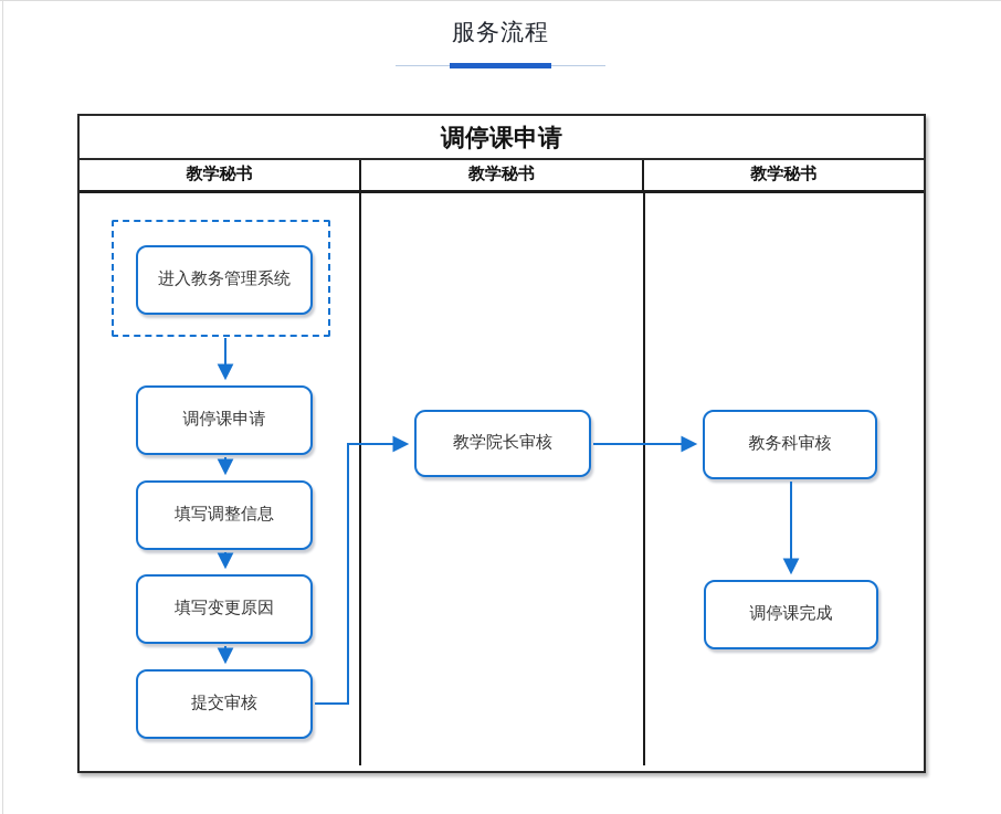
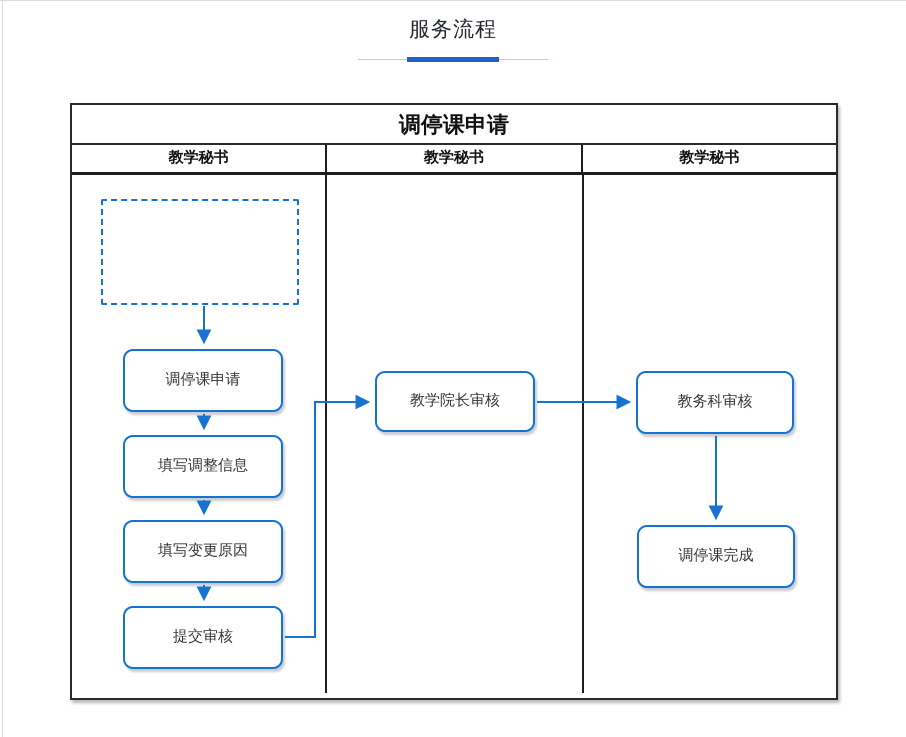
  服务流程
  调停课申请
  教学秘书
  教学秘书
  教学秘书
- 进入教务管理系统
  调停课申请
  填写调整信息
  填写变更原因
  提交审核
  教学院长审核
  教务科审核
  调停课完成
